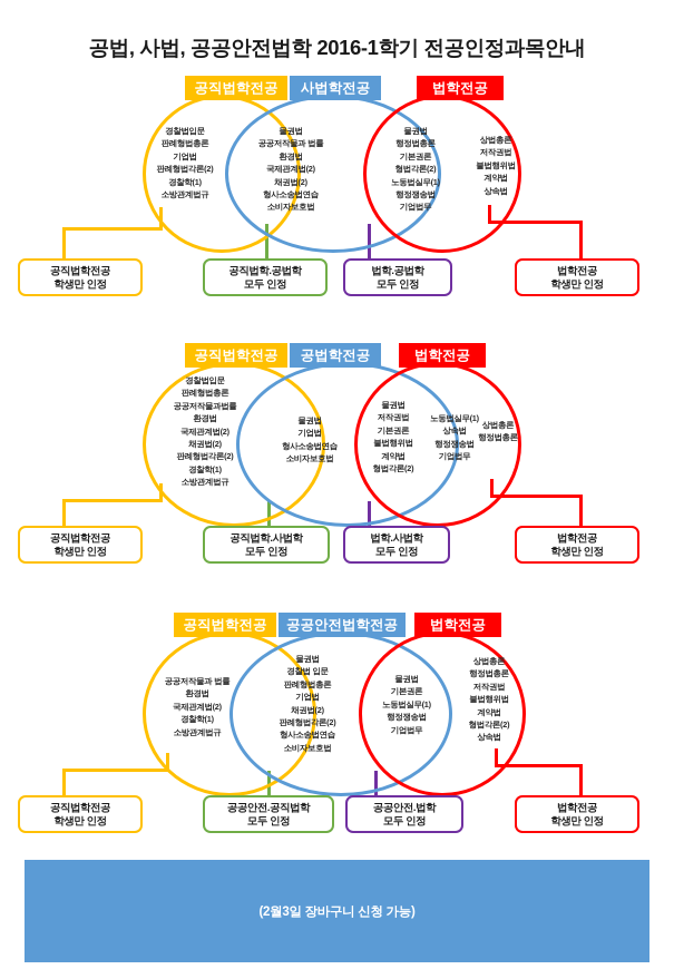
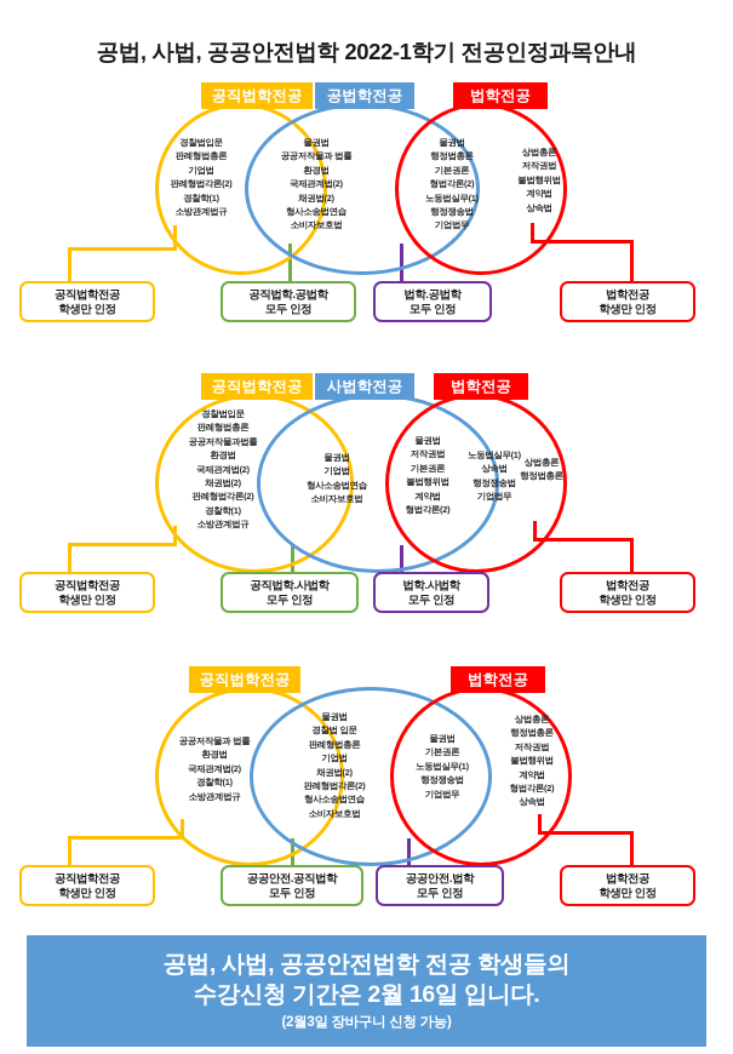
- 공법, 사법, 공공안전법학 2016-1학기 전공인정과목안내
+ 공법, 사법, 공공안전법학 2022-1학기 전공인정과목안내
  공직법학전공
- 사법학전공
+ 공법학전공
  법학전공
  경찰법입문
  판례형법총론
  기업법
  판례형법각론(2)
  경찰학(1)
  소방관계법규
  물권법
  공공저작물과 법률
  환경법
  국제관계법(2)
  채권법(2)
  형사소송법연습
  소비자보호법
  물권법
  행정법총론
  기본권론
  형법각론(2)
  노동법실무(1)
  행정쟁송법
  기업법무
  상법총론
  저작권법
  불법행위법
  계약법
  상속법
  공직법학전공
  학생만 인정
  공직법학.공법학
  모두 인정
  법학.공법학
  모두 인정
  법학전공
  학생만 인정
  공직법학전공
- 공법학전공
+ 사법학전공
  법학전공
  경찰법입문
  판례형법총론
  공공저작물과법률
  환경법
  국제관계법(2)
  채권법(2)
  판례형법각론(2)
  경찰학(1)
  소방관계법규
  물권법
  기업법
  형사소송법연습
  소비자보호법
  물권법
  저작권법
  기본권론
  불법행위법
  계약법
  형법각론(2)
  노동법실무(1)
  상속법
  행정쟁송법
  기업법무
  상법총론
  행정법총론
  공직법학전공
  학생만 인정
  공직법학.사법학
  모두 인정
  법학.사법학
  모두 인정
  법학전공
  학생만 인정
  공직법학전공
- 공공안전법학전공
  법학전공
  공공저작물과 법률
  환경법
  국제관계법(2)
  경찰학(1)
  소방관계법규
  물권법
  경찰법 입문
  판례형법총론
  기업법
  채권법(2)
  판례형법각론(2)
  형사소송법연습
  소비자보호법
  물권법
  기본권론
  노동법실무(1)
  행정쟁송법
  기업법무
  상법총론
  행정법총론
  저작권법
  불법행위법
  계약법
  형법각론(2)
  상속법
  공직법학전공
  학생만 인정
  공공안전.공직법학
  모두 인정
  공공안전.법학
  모두 인정
  법학전공
  학생만 인정
+ 공법, 사법, 공공안전법학 전공 학생들의
+ 수강신청 기간은 2월 16일 입니다.
  (2월3일 장바구니 신청 가능)
